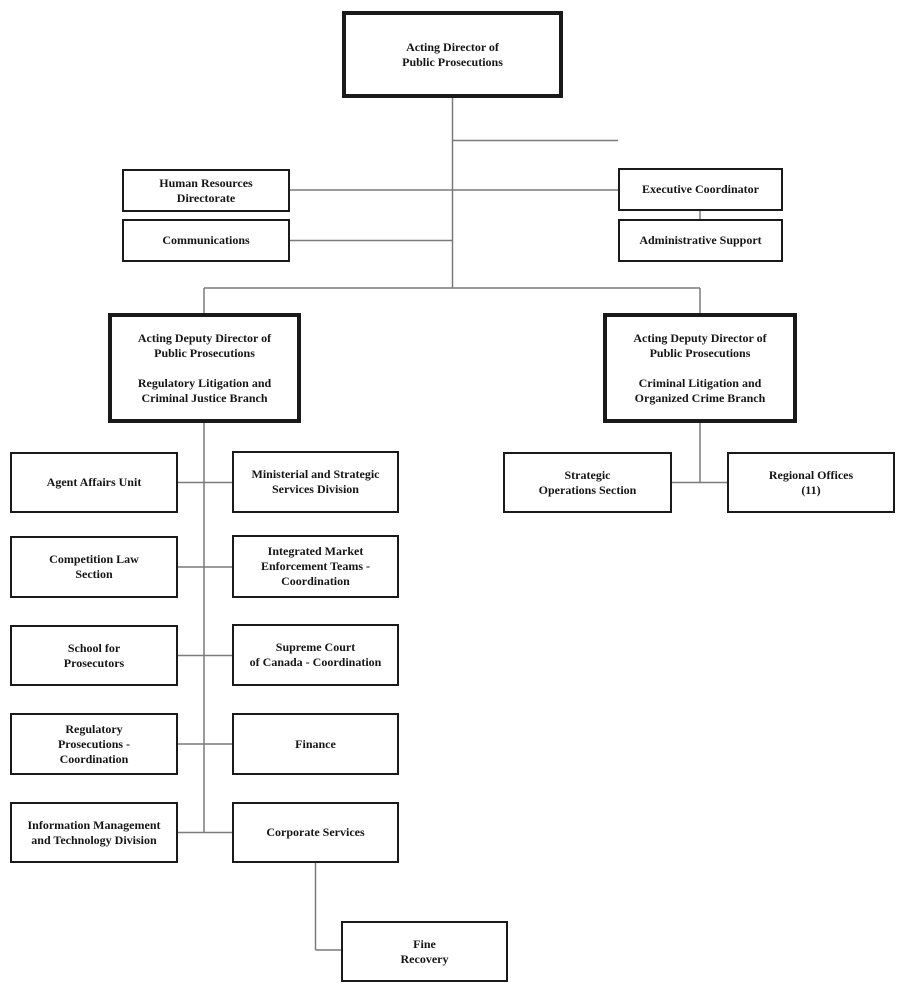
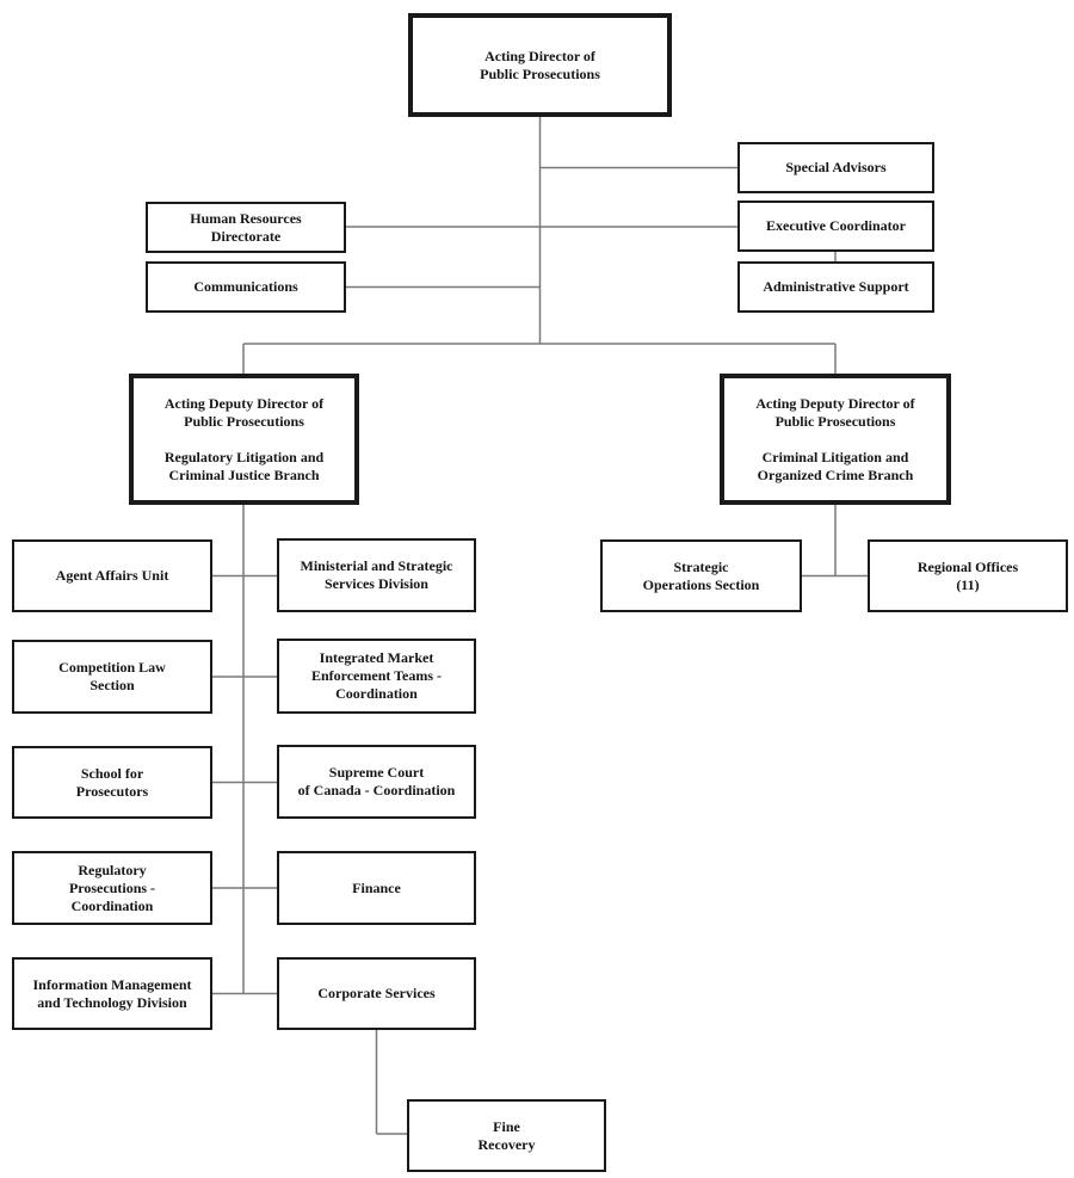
  Acting Director of
  Public Prosecutions
+ Special Advisors
  Executive Coordinator
  Administrative Support
  Human Resources
  Directorate
  Communications
  Acting Deputy Director of
  Public Prosecutions
  Regulatory Litigation and
  Criminal Justice Branch
  Acting Deputy Director of
  Public Prosecutions
  Criminal Litigation and
  Organized Crime Branch
  Agent Affairs Unit
  Competition Law
  Section
  School for
  Prosecutors
  Regulatory
  Prosecutions -
  Coordination
  Information Management
  and Technology Division
  Ministerial and Strategic
  Services Division
  Integrated Market
  Enforcement Teams -
  Coordination
  Supreme Court
  of Canada - Coordination
  Finance
  Corporate Services
  Fine
  Recovery
  Strategic
  Operations Section
  Regional Offices
  (11)
